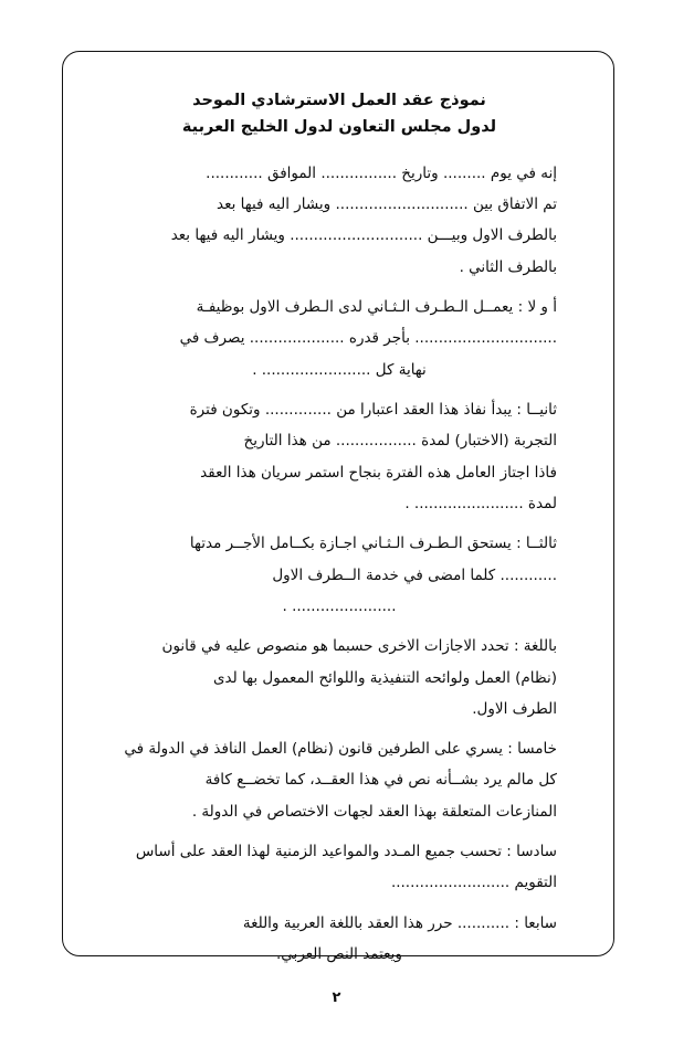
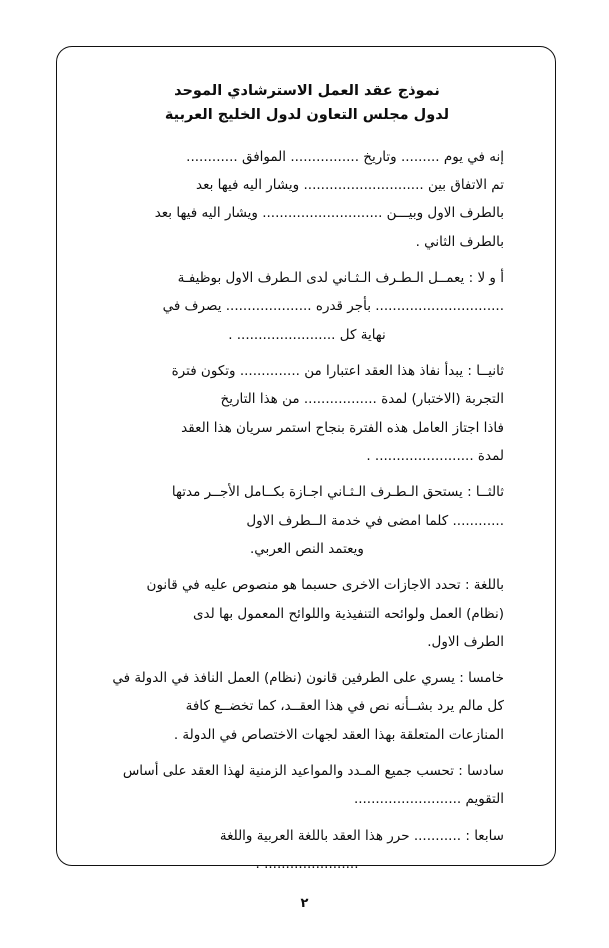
  نموذج عقد العمل الاسترشادي الموحد
  لدول مجلس التعاون لدول الخليج العربية
  إنه في يوم ......... وتاريخ ................ الموافق ............
  تم الاتفاق بين ............................ ويشار اليه فيها بعد
  بالطرف الاول وبيـــن ............................ ويشار اليه فيها بعد
  بالطرف الثاني .
  أ و لا : يعمــل الـطـرف الـثـاني لدى الـطرف الاول بوظيفـة
  .............................. بأجر قدره .................... يصرف في
  نهاية كل ....................... .
  ثانيــا : يبدأ نفاذ هذا العقد اعتبارا من .............. وتكون فترة
  التجربة (الاختبار) لمدة ................. من هذا التاريخ
  فاذا اجتاز العامل هذه الفترة بنجاح استمر سريان هذا العقد
  لمدة ....................... .
  ثالثــا : يستحق الـطـرف الـثـاني اجـازة بكــامل الأجــر مدتها
  ............ كلما امضى في خدمة الــطرف الاول
- ...................... .
+ ويعتمد النص العربي.
  باللغة : تحدد الاجازات الاخرى حسبما هو منصوص عليه في قانون
  (نظام) العمل ولوائحه التنفيذية واللوائح المعمول بها لدى
  الطرف الاول.
  خامسا : يسري على الطرفين قانون (نظام) العمل النافذ في الدولة في
  كل مالم يرد بشــأنه نص في هذا العقــد، كما تخضــع كافة
  المنازعات المتعلقة بهذا العقد لجهات الاختصاص في الدولة .
  سادسا : تحسب جميع المـدد والمواعيد الزمنية لهذا العقد على أساس
  التقويم .........................
  سابعا : ........... حرر هذا العقد باللغة العربية واللغة
- ويعتمد النص العربي.
+ ...................... .
  ٢
